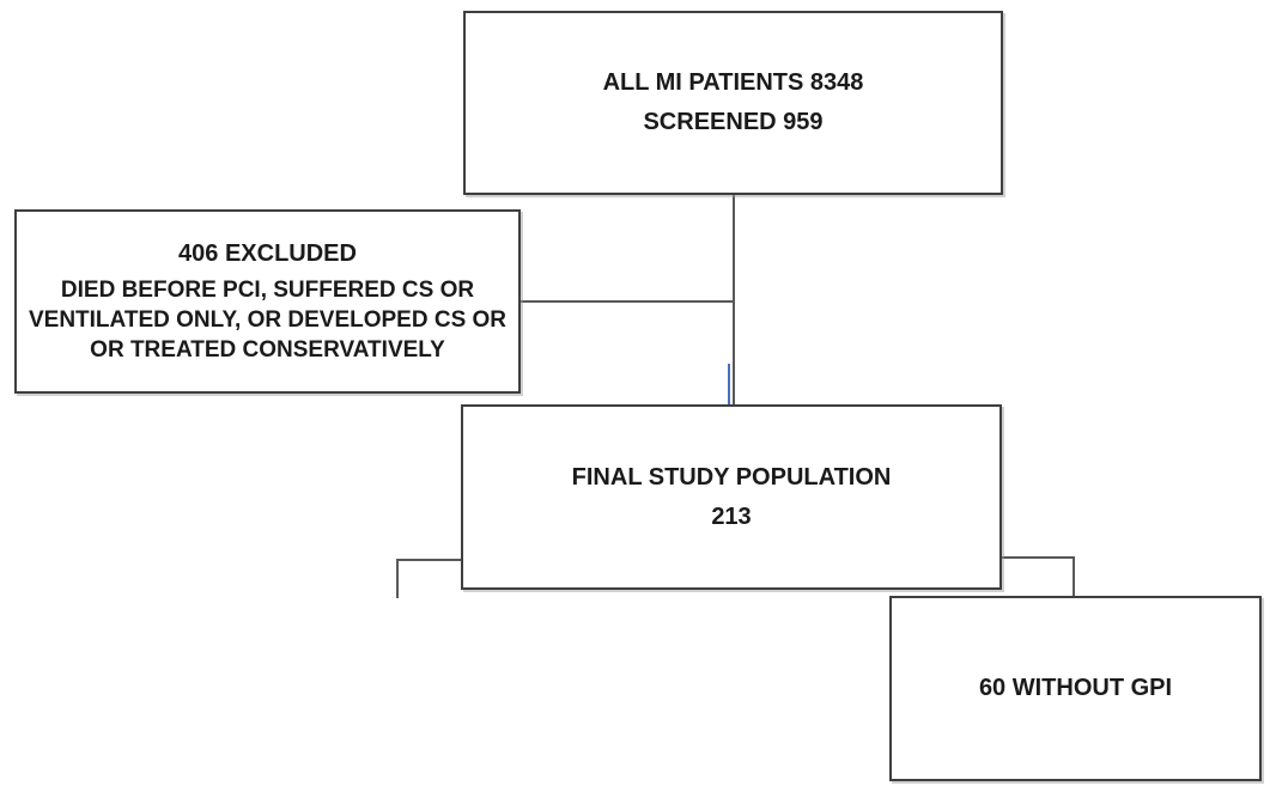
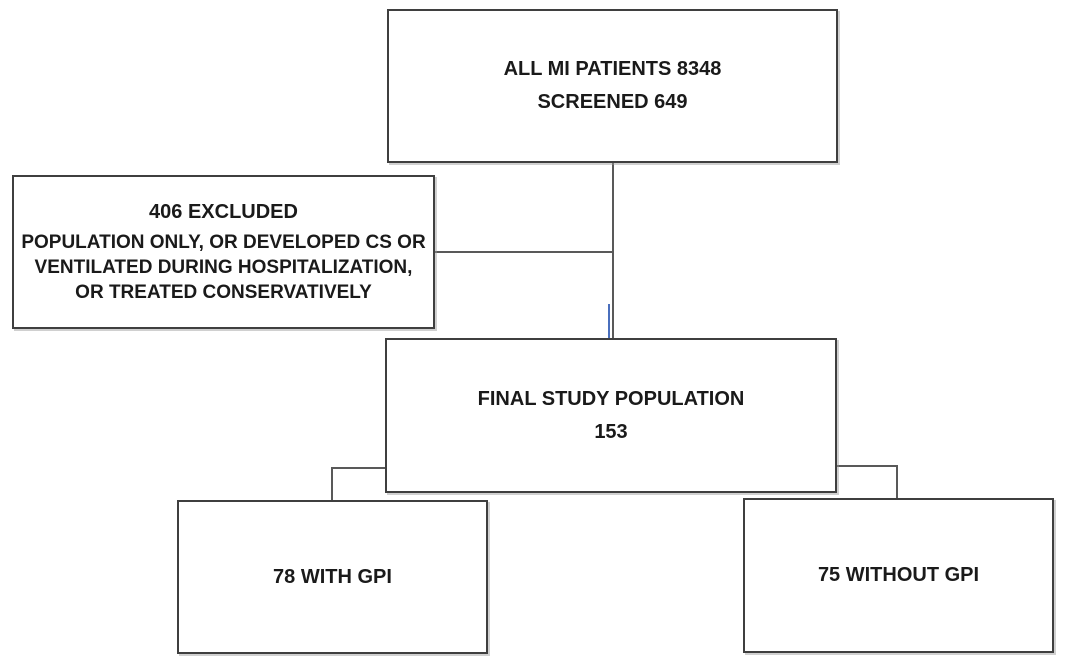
  ALL MI PATIENTS 8348
- SCREENED 959
+ SCREENED 649
  406 EXCLUDED
- DIED BEFORE PCI, SUFFERED CS OR
- VENTILATED ONLY, OR DEVELOPED CS OR
+ POPULATION ONLY, OR DEVELOPED CS OR
+ VENTILATED DURING HOSPITALIZATION,
  OR TREATED CONSERVATIVELY
  FINAL STUDY POPULATION
- 213
+ 153
+ 78 WITH GPI
- 60 WITHOUT GPI
+ 75 WITHOUT GPI
